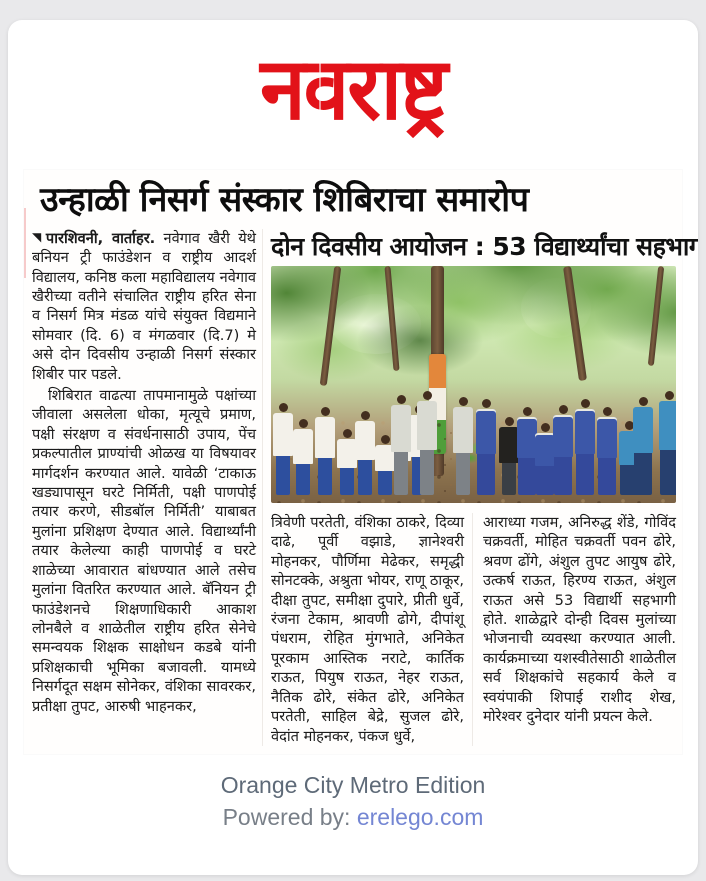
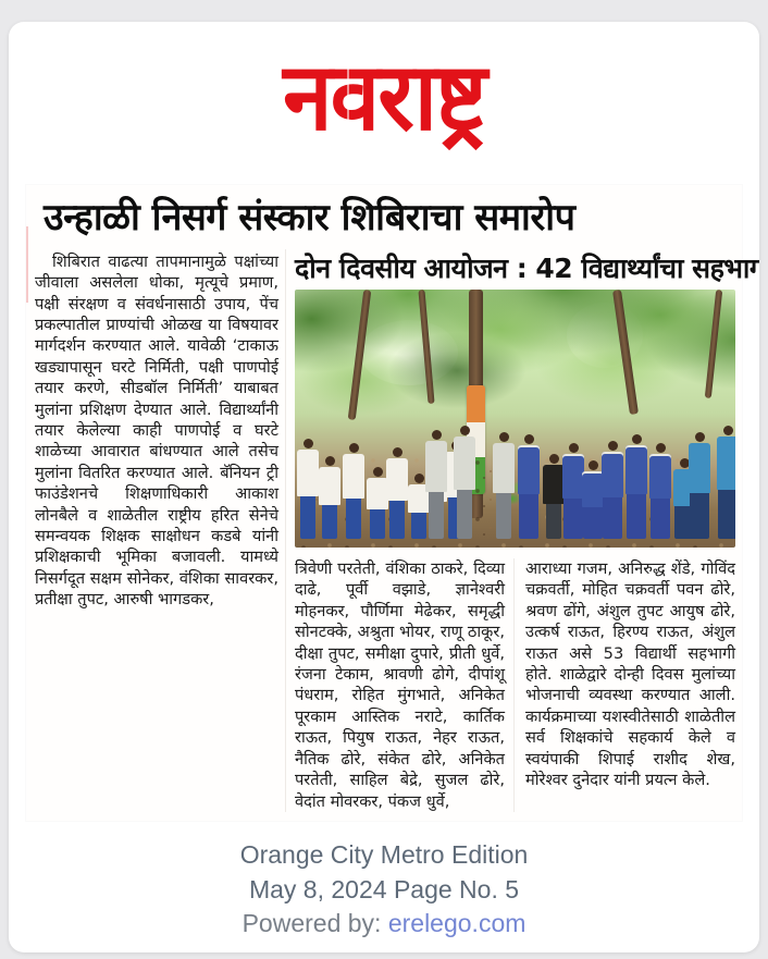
  नवराष्ट्र
  उन्हाळी निसर्ग संस्कार शिबिराचा समारोप
- ◥पारशिवनी, वार्ताहर. नवेगाव खैरी येथे बनियन ट्री फाउंडेशन व राष्ट्रीय आदर्श विद्यालय, कनिष्ठ कला महाविद्यालय नवेगाव खैरीच्या वतीने संचालित राष्ट्रीय हरित सेना व निसर्ग मित्र मंडळ यांचे संयुक्त विद्यमाने सोमवार (दि. 6) व मंगळवार (दि.7) मे असे दोन दिवसीय उन्हाळी निसर्ग संस्कार शिबीर पार पडले.
- शिबिरात वाढत्या तापमानामुळे पक्षांच्या जीवाला असलेला धोका, मृत्यूचे प्रमाण, पक्षी संरक्षण व संवर्धनासाठी उपाय, पेंच प्रकल्पातील प्राण्यांची ओळख या विषयावर मार्गदर्शन करण्यात आले. यावेळी ‘टाकाऊ खड्यापासून घरटे निर्मिती, पक्षी पाणपोई तयार करणे, सीडबॉल निर्मिती’ याबाबत मुलांना प्रशिक्षण देण्यात आले. विद्यार्थ्यांनी तयार केलेल्या काही पाणपोई व घरटे शाळेच्या आवारात बांधण्यात आले तसेच मुलांना वितरित करण्यात आले. बॅनियन ट्री फाउंडेशनचे शिक्षणाधिकारी आकाश लोनबैले व शाळेतील राष्ट्रीय हरित सेनेचे समन्वयक शिक्षक साक्षोधन कडबे यांनी प्रशिक्षकाची भूमिका बजावली. यामध्ये निसर्गदूत सक्षम सोनेकर, वंशिका सावरकर, प्रतीक्षा तुपट, आरुषी भाहनकर,
+ शिबिरात वाढत्या तापमानामुळे पक्षांच्या जीवाला असलेला धोका, मृत्यूचे प्रमाण, पक्षी संरक्षण व संवर्धनासाठी उपाय, पेंच प्रकल्पातील प्राण्यांची ओळख या विषयावर मार्गदर्शन करण्यात आले. यावेळी ‘टाकाऊ खड्यापासून घरटे निर्मिती, पक्षी पाणपोई तयार करणे, सीडबॉल निर्मिती’ याबाबत मुलांना प्रशिक्षण देण्यात आले. विद्यार्थ्यांनी तयार केलेल्या काही पाणपोई व घरटे शाळेच्या आवारात बांधण्यात आले तसेच मुलांना वितरित करण्यात आले. बॅनियन ट्री फाउंडेशनचे शिक्षणाधिकारी आकाश लोनबैले व शाळेतील राष्ट्रीय हरित सेनेचे समन्वयक शिक्षक साक्षोधन कडबे यांनी प्रशिक्षकाची भूमिका बजावली. यामध्ये निसर्गदूत सक्षम सोनेकर, वंशिका सावरकर, प्रतीक्षा तुपट, आरुषी भागडकर,
- दोन दिवसीय आयोजन : 53 विद्यार्थ्यांचा सहभाग
+ दोन दिवसीय आयोजन : 42 विद्यार्थ्यांचा सहभाग
- त्रिवेणी परतेती, वंशिका ठाकरे, दिव्या दाढे, पूर्वी वझाडे, ज्ञानेश्वरी मोहनकर, पौर्णिमा मेढेकर, समृद्धी सोनटक्के, अश्रुता भोयर, राणू ठाकूर, दीक्षा तुपट, समीक्षा दुपारे, प्रीती धुर्वे, रंजना टेकाम, श्रावणी ढोगे, दीपांशू पंधराम, रोहित मुंगभाते, अनिकेत पूरकाम आस्तिक नराटे, कार्तिक राऊत, पियुष राऊत, नेहर राऊत, नैतिक ढोरे, संकेत ढोरे, अनिकेत परतेती, साहिल बेद्रे, सुजल ढोरे, वेदांत मोहनकर, पंकज धुर्वे,
+ त्रिवेणी परतेती, वंशिका ठाकरे, दिव्या दाढे, पूर्वी वझाडे, ज्ञानेश्वरी मोहनकर, पौर्णिमा मेढेकर, समृद्धी सोनटक्के, अश्रुता भोयर, राणू ठाकूर, दीक्षा तुपट, समीक्षा दुपारे, प्रीती धुर्वे, रंजना टेकाम, श्रावणी ढोगे, दीपांशू पंधराम, रोहित मुंगभाते, अनिकेत पूरकाम आस्तिक नराटे, कार्तिक राऊत, पियुष राऊत, नेहर राऊत, नैतिक ढोरे, संकेत ढोरे, अनिकेत परतेती, साहिल बेद्रे, सुजल ढोरे, वेदांत मोवरकर, पंकज धुर्वे,
  आराध्या गजम, अनिरुद्ध शेंडे, गोविंद चक्रवर्ती, मोहित चक्रवर्ती पवन ढोरे, श्रवण ढोंगे, अंशुल तुपट आयुष ढोरे, उत्कर्ष राऊत, हिरण्य राऊत, अंशुल राऊत असे 53 विद्यार्थी सहभागी होते. शाळेद्वारे दोन्ही दिवस मुलांच्या भोजनाची व्यवस्था करण्यात आली. कार्यक्रमाच्या यशस्वीतेसाठी शाळेतील सर्व शिक्षकांचे सहकार्य केले व स्वयंपाकी शिपाई राशीद शेख, मोरेश्वर दुनेदार यांनी प्रयत्न केले.
  Orange City Metro Edition
+ May 8, 2024 Page No. 5
  Powered by: erelego.com
